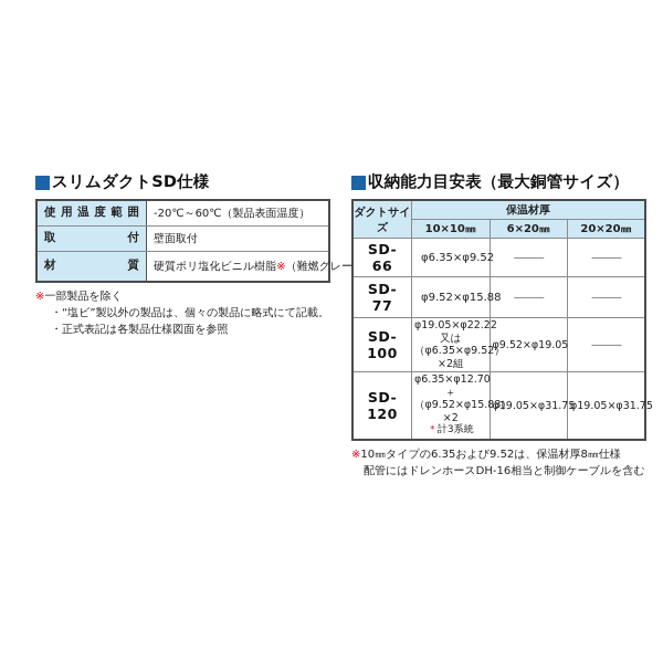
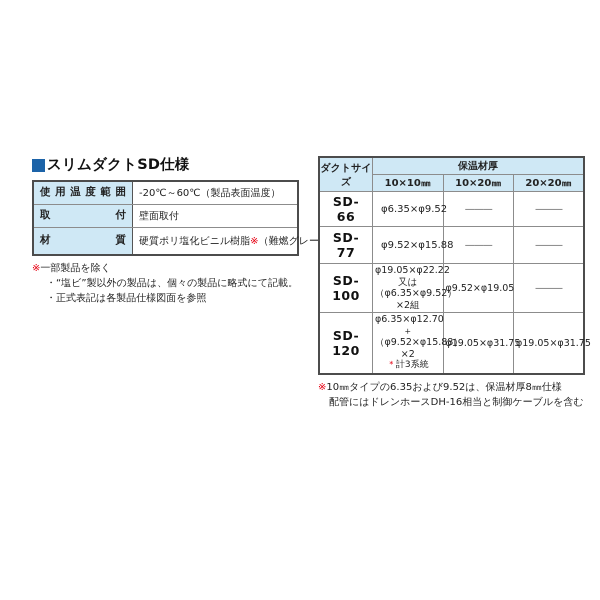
  スリムダクトSD仕様
  使用温度範囲	-20℃～60℃（製品表面温度）
  取 付	壁面取付
  材 質	硬質ポリ塩化ビニル樹脂※（難燃グレー
  ※一部製品を除く
  ・“塩ビ”製以外の製品は、個々の製品に略式にて記載。
  ・正式表記は各製品仕様図面を参照
- 収納能力目安表（最大銅管サイズ）
  ダクトサイズ	保温材厚
- 10×10㎜	6×20㎜	20×20㎜
+ 10×10㎜	10×20㎜	20×20㎜
  SD- 66	φ6.35×φ9.52	———	———
  SD- 77	φ9.52×φ15.88	———	———
  SD-100	φ19.05×φ22.22又は （φ6.35×φ9.52）×2組	φ9.52×φ19.05	———
  SD-120	φ6.35×φ12.70 ＋ （φ9.52×φ15.8×2 ＊計3系統	φ19.05×φ31.7	φ19.05×φ31.75
  ※10㎜タイプの6.35および9.52は、保温材厚8㎜仕様
  配管にはドレンホースDH-16相当と制御ケーブルを含む
